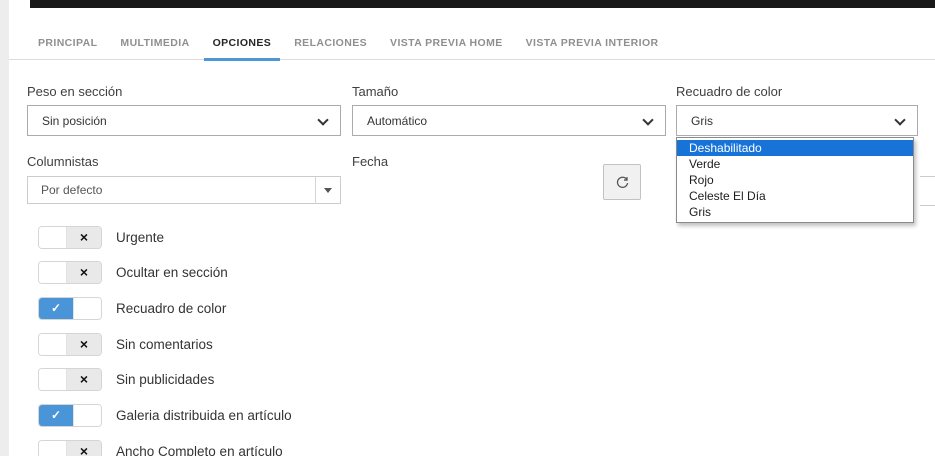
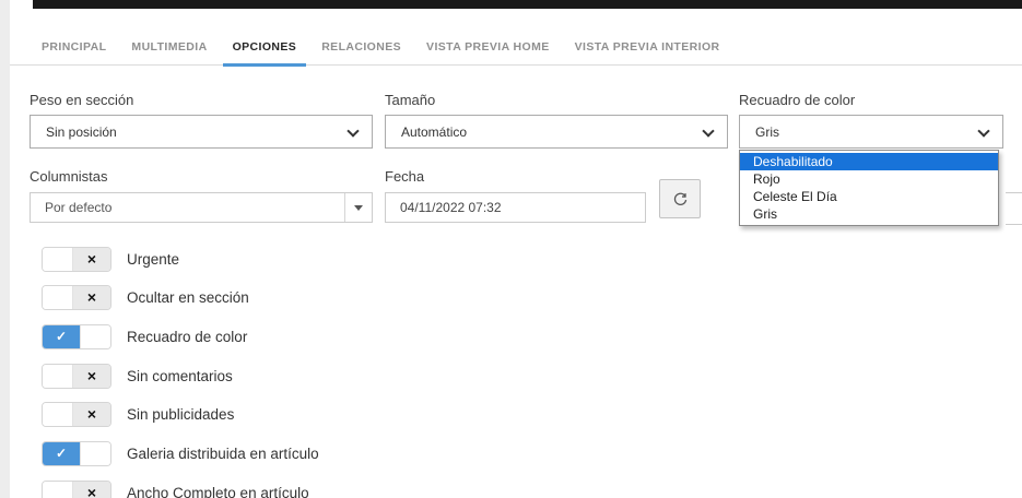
  PRINCIPAL
  MULTIMEDIA
  OPCIONES
  RELACIONES
  VISTA PREVIA HOME
  VISTA PREVIA INTERIOR
  Peso en sección
  Tamaño
  Recuadro de color
  Sin posición
  Automático
  Gris
  Columnistas
  Fecha
  Por defecto
+ 04/11/2022 07:32
  Deshabilitado
- Verde
  Rojo
  Celeste El Día
  Gris
  ×
  Urgente
  ×
  Ocultar en sección
  ✓
  Recuadro de color
  ×
  Sin comentarios
  ×
  Sin publicidades
  ✓
  Galeria distribuida en artículo
  ×
  Ancho Completo en artículo
